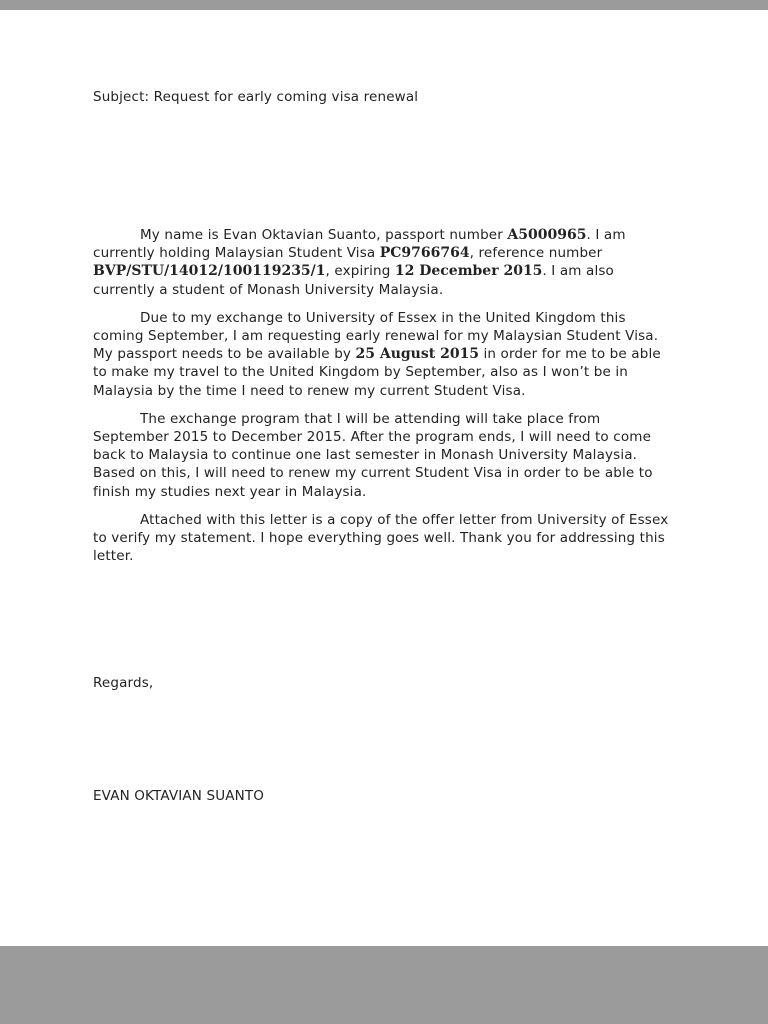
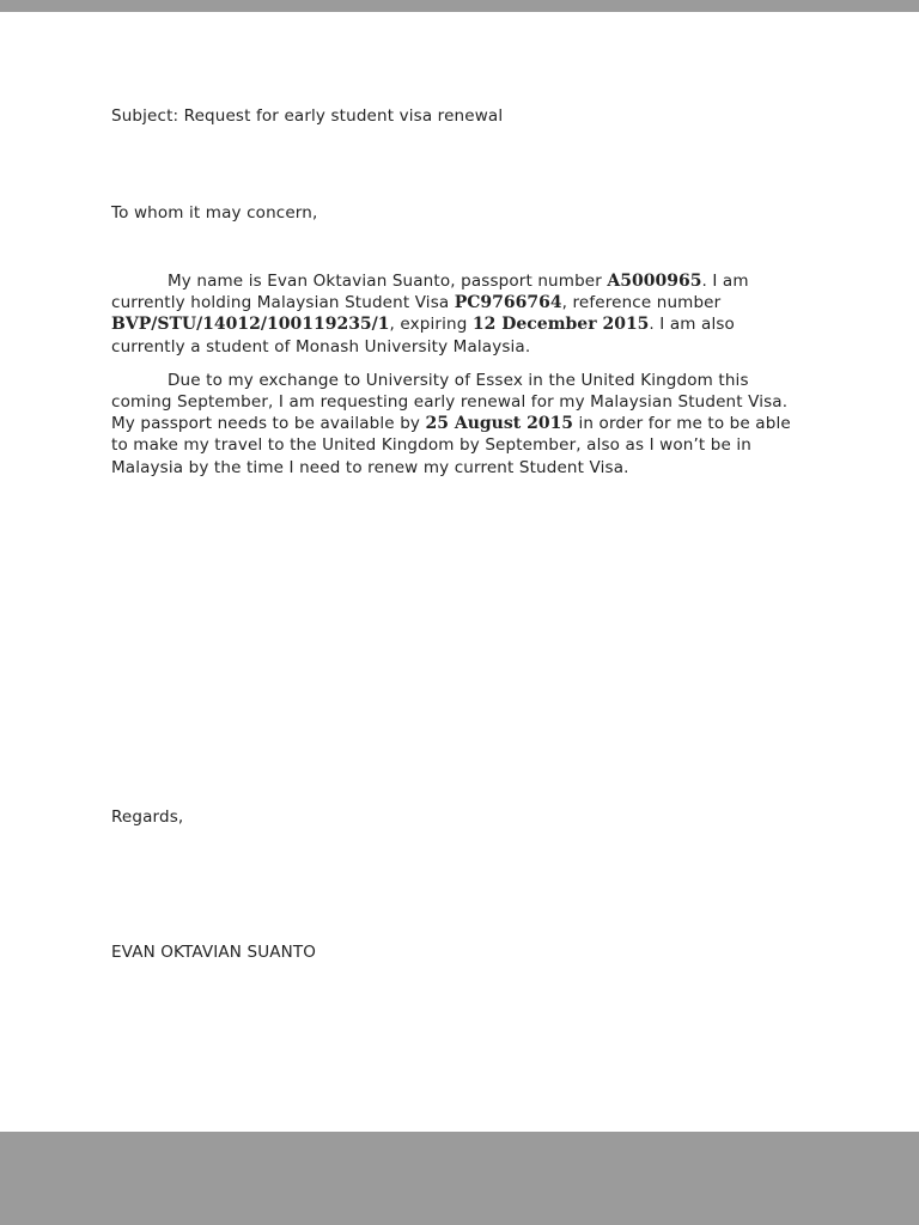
- Subject: Request for early coming visa renewal
+ Subject: Request for early student visa renewal
+ To whom it may concern,
  My name is Evan Oktavian Suanto, passport number A5000965. I am currently holding Malaysian Student Visa PC9766764, reference number BVP/STU/14012/100119235/1, expiring 12 December 2015. I am also currently a student of Monash University Malaysia.
  Due to my exchange to University of Essex in the United Kingdom this coming September, I am requesting early renewal for my Malaysian Student Visa. My passport needs to be available by 25 August 2015 in order for me to be able to make my travel to the United Kingdom by September, also as I won’t be in Malaysia by the time I need to renew my current Student Visa.
- The exchange program that I will be attending will take place from September 2015 to December 2015. After the program ends, I will need to come back to Malaysia to continue one last semester in Monash University Malaysia. Based on this, I will need to renew my current Student Visa in order to be able to finish my studies next year in Malaysia.
- Attached with this letter is a copy of the offer letter from University of Essex to verify my statement. I hope everything goes well. Thank you for addressing this letter.
  Regards,
  EVAN OKTAVIAN SUANTO
